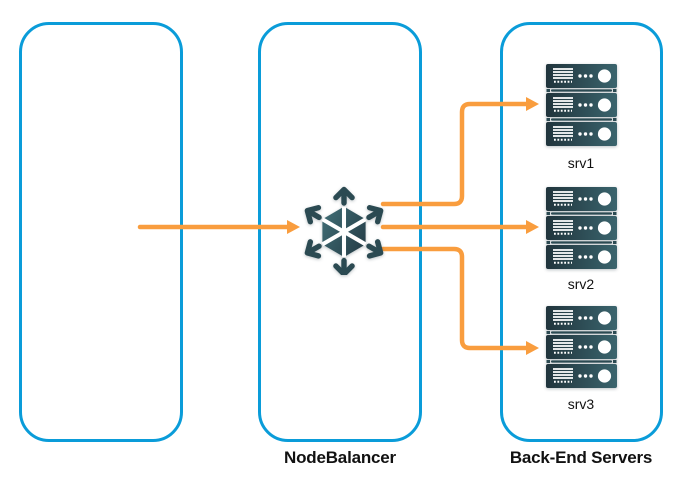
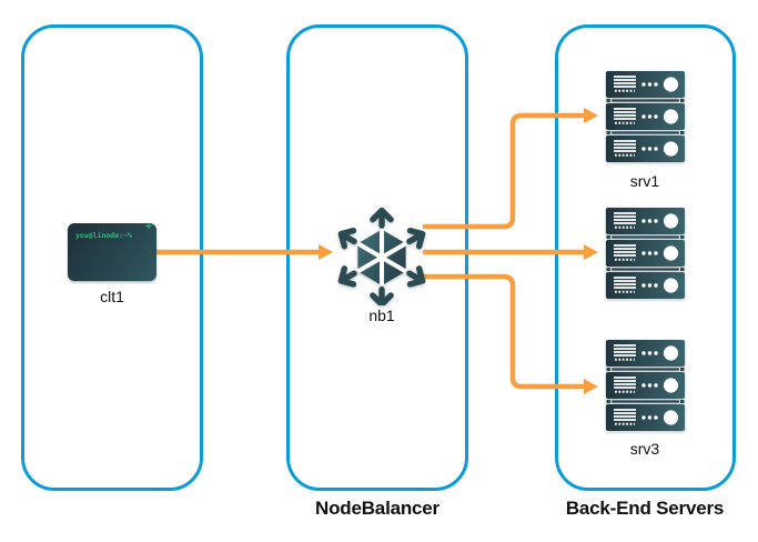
  NodeBalancer
  Back-End Servers
+ you@linode:~%
+ +
+ clt1
+ nb1
  srv1
- srv2
  srv3
